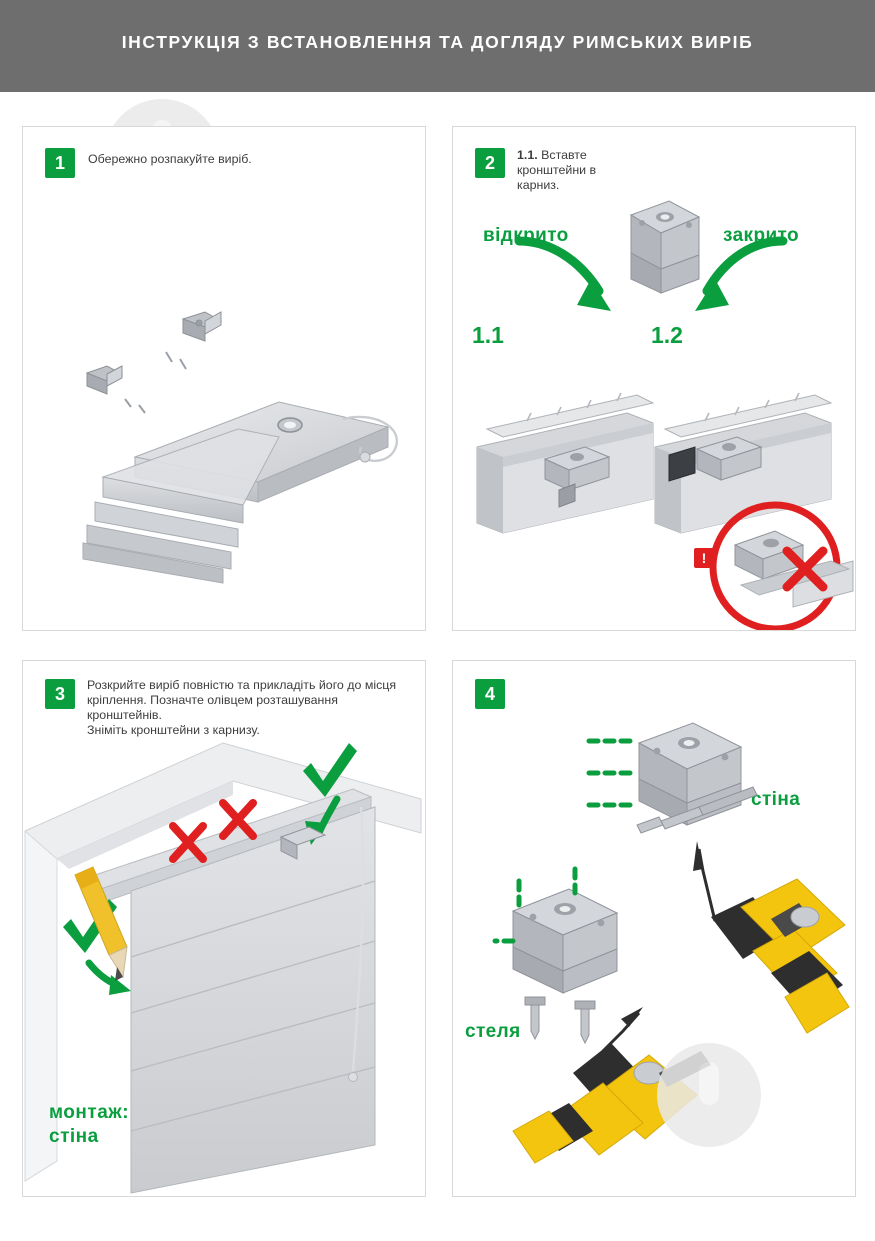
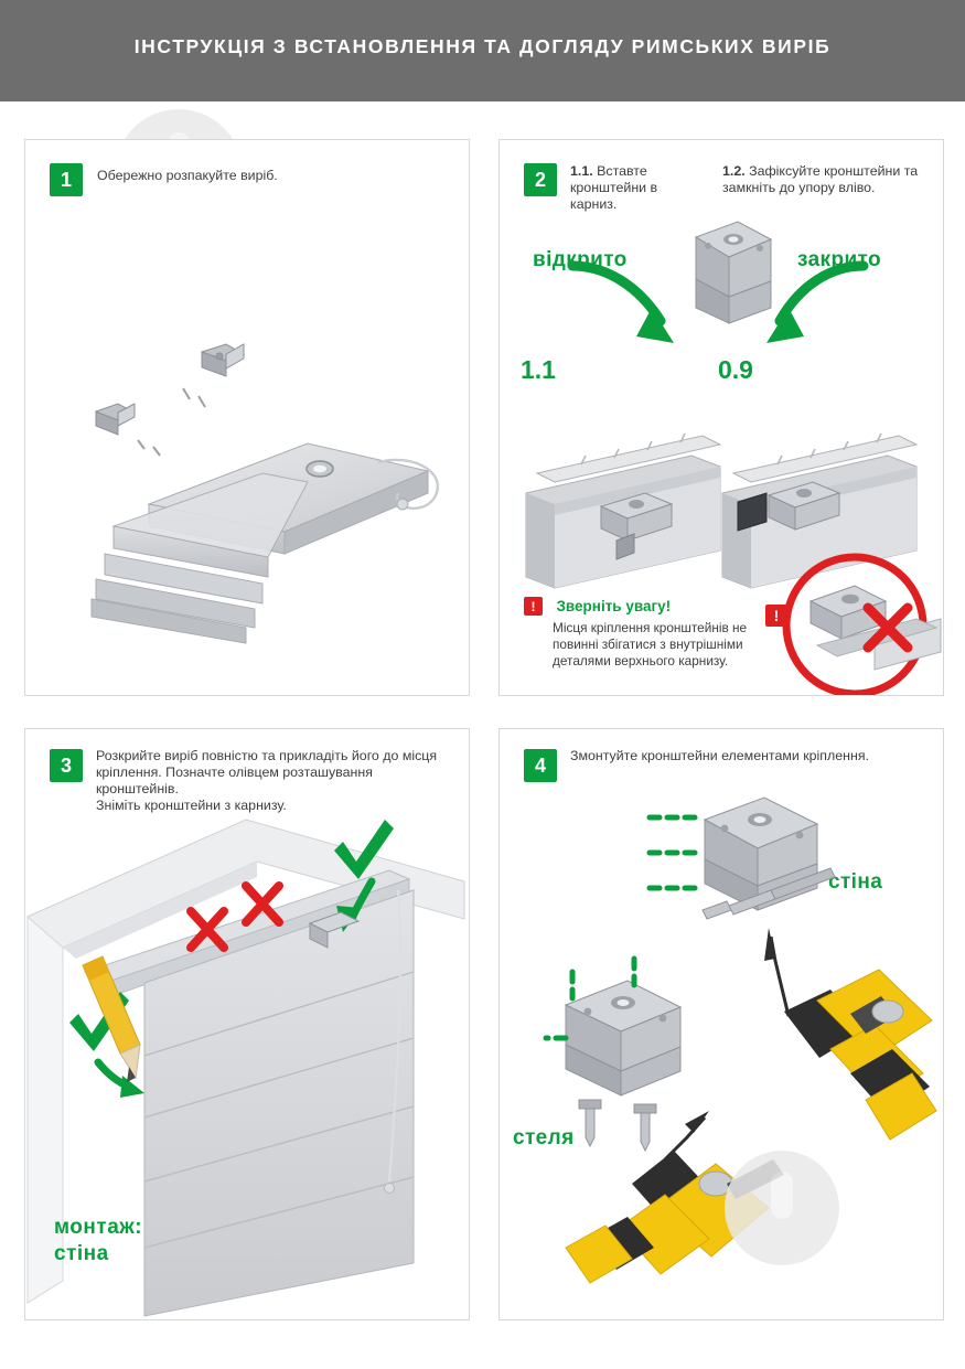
  ІНСТРУКЦІЯ З ВСТАНОВЛЕННЯ ТА ДОГЛЯДУ РИМСЬКИХ ВИРІБ
  1
  Обережно розпакуйте виріб.
  2
  1.1. Вставте кронштейни в карниз.
+ 1.2. Зафіксуйте кронштейни та замкніть до упору вліво.
  відкрито
  закрито
  1.1
- 1.2
+ 0.9
+ ! Зверніть увагу!
+ Місця кріплення кронштейнів не повинні збігатися з внутрішніми деталями верхнього карнизу.
  !
  3
  Розкрийте виріб повністю та прикладіть його до місця кріплення. Позначте олівцем розташування кронштейнів.
  Знiмiть кронштейни з карнизу.
  монтаж:
  стіна
  4
+ Змонтуйте кронштейни елементами кріплення.
  стіна
  стеля
